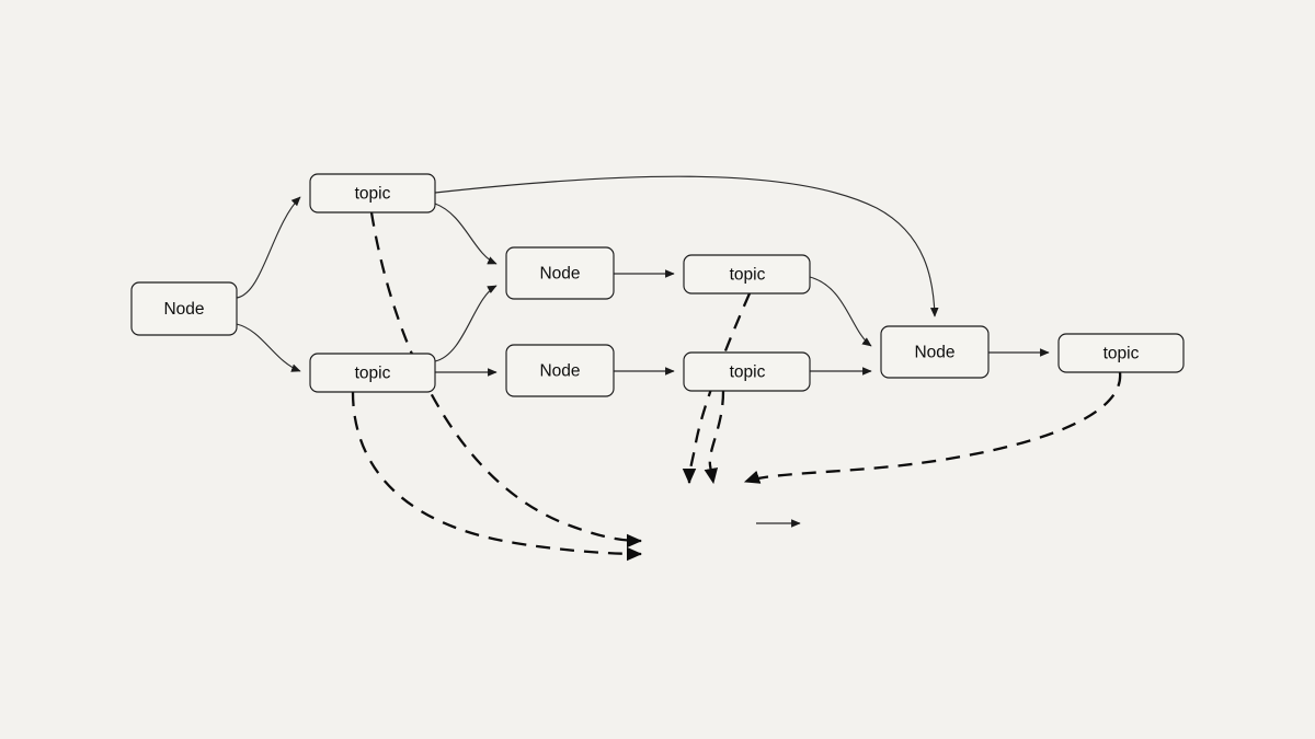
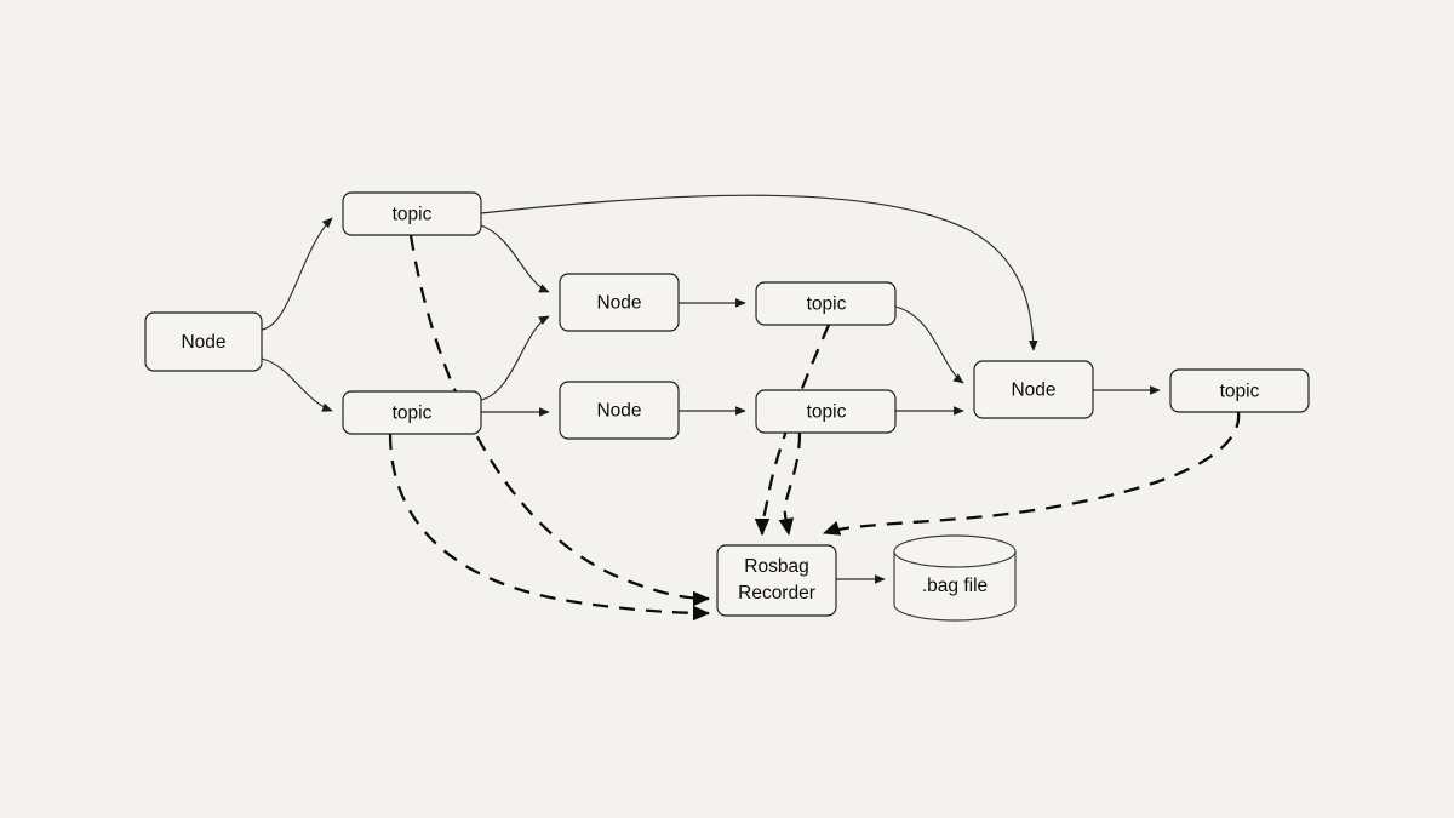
  Node
  topic
  topic
  Node
  Node
  topic
  topic
  Node
  topic
+ Rosbag
+ Recorder
+ .bag file
